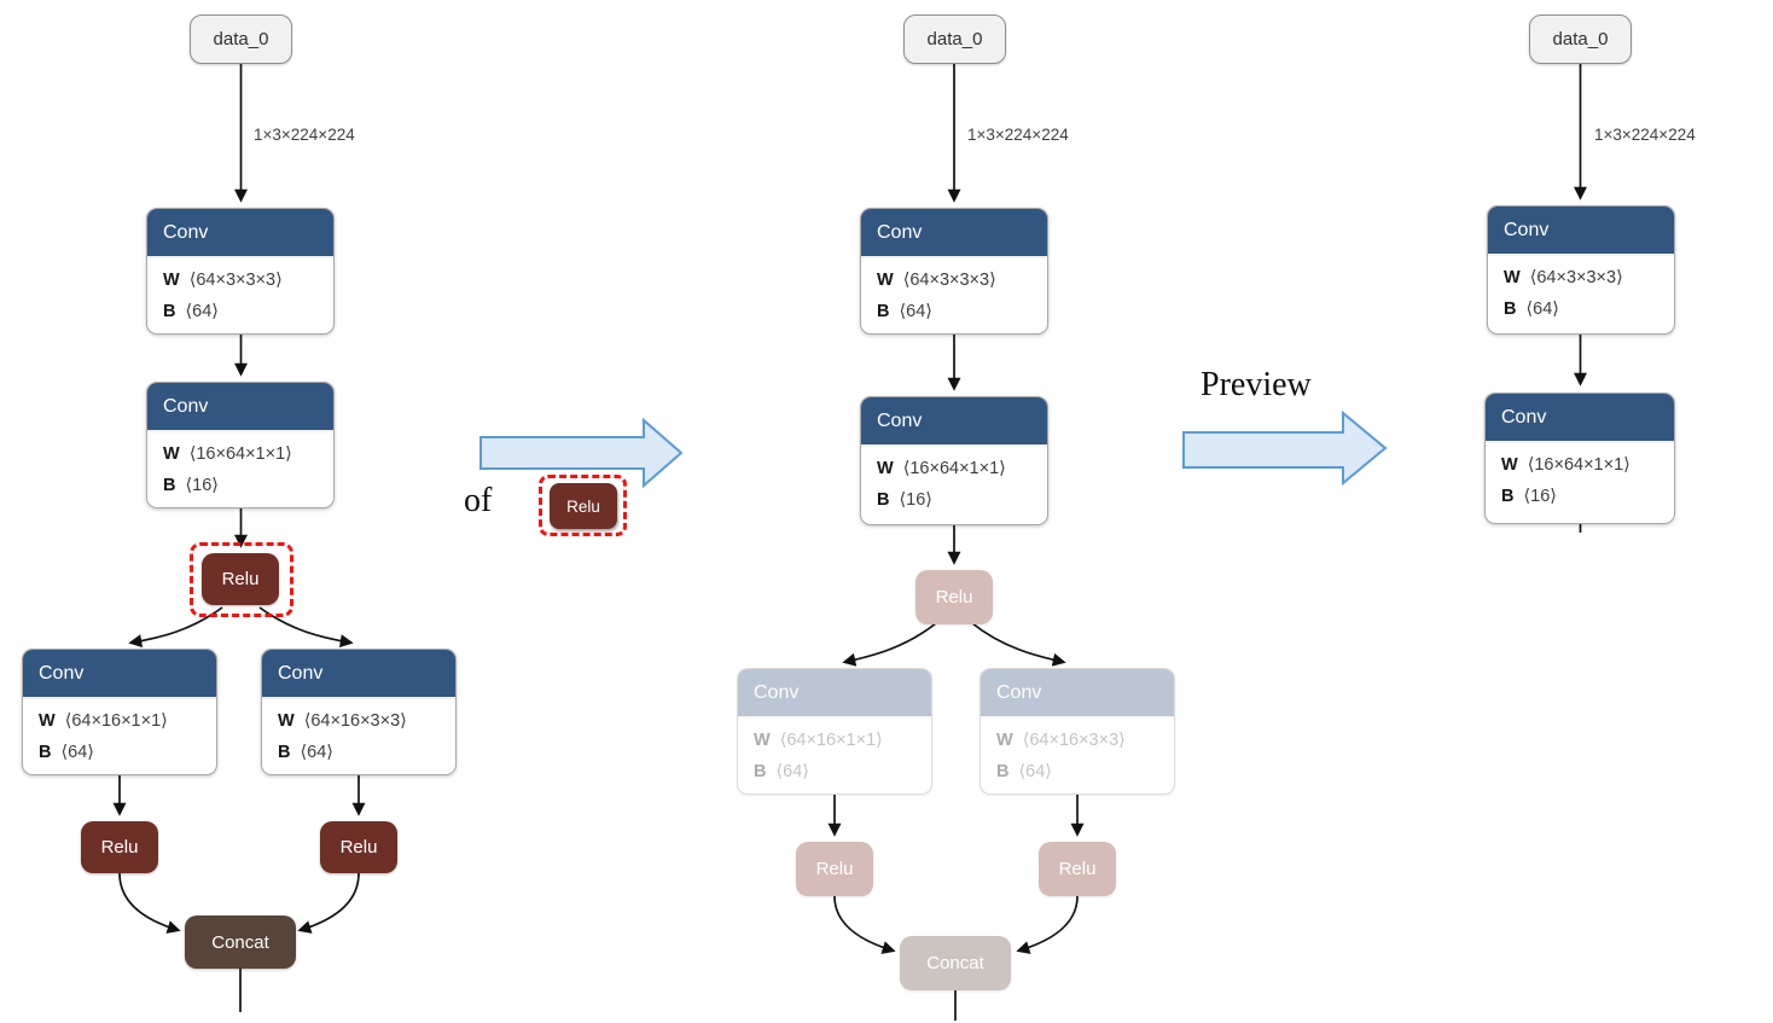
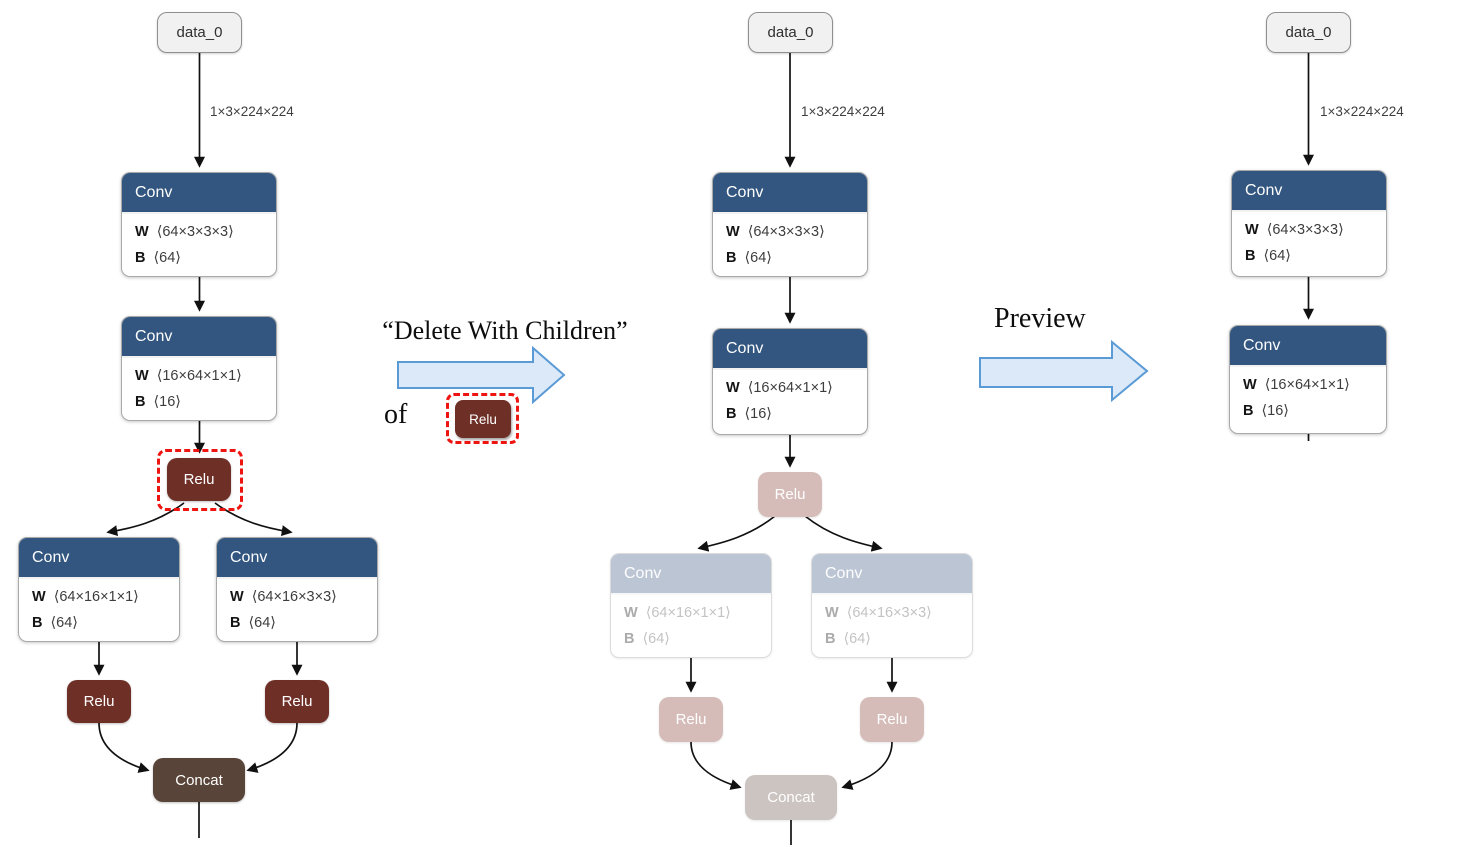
  data_0
  1×3×224×224
  Conv
  W ⟨64×3×3×3⟩
  B ⟨64⟩
  Conv
  W ⟨16×64×1×1⟩
  B ⟨16⟩
  Relu
  Conv
  W ⟨64×16×1×1⟩
  B ⟨64⟩
  Conv
  W ⟨64×16×3×3⟩
  B ⟨64⟩
  Relu
  Relu
  Concat
+ “Delete With Children”
  of
  Relu
  Preview
  data_0
  1×3×224×224
  Conv
  W ⟨64×3×3×3⟩
  B ⟨64⟩
  Conv
  W ⟨16×64×1×1⟩
  B ⟨16⟩
  Relu
  Conv
  W ⟨64×16×1×1⟩
  B ⟨64⟩
  Conv
  W ⟨64×16×3×3⟩
  B ⟨64⟩
  Relu
  Relu
  Concat
  data_0
  1×3×224×224
  Conv
  W ⟨64×3×3×3⟩
  B ⟨64⟩
  Conv
  W ⟨16×64×1×1⟩
  B ⟨16⟩
